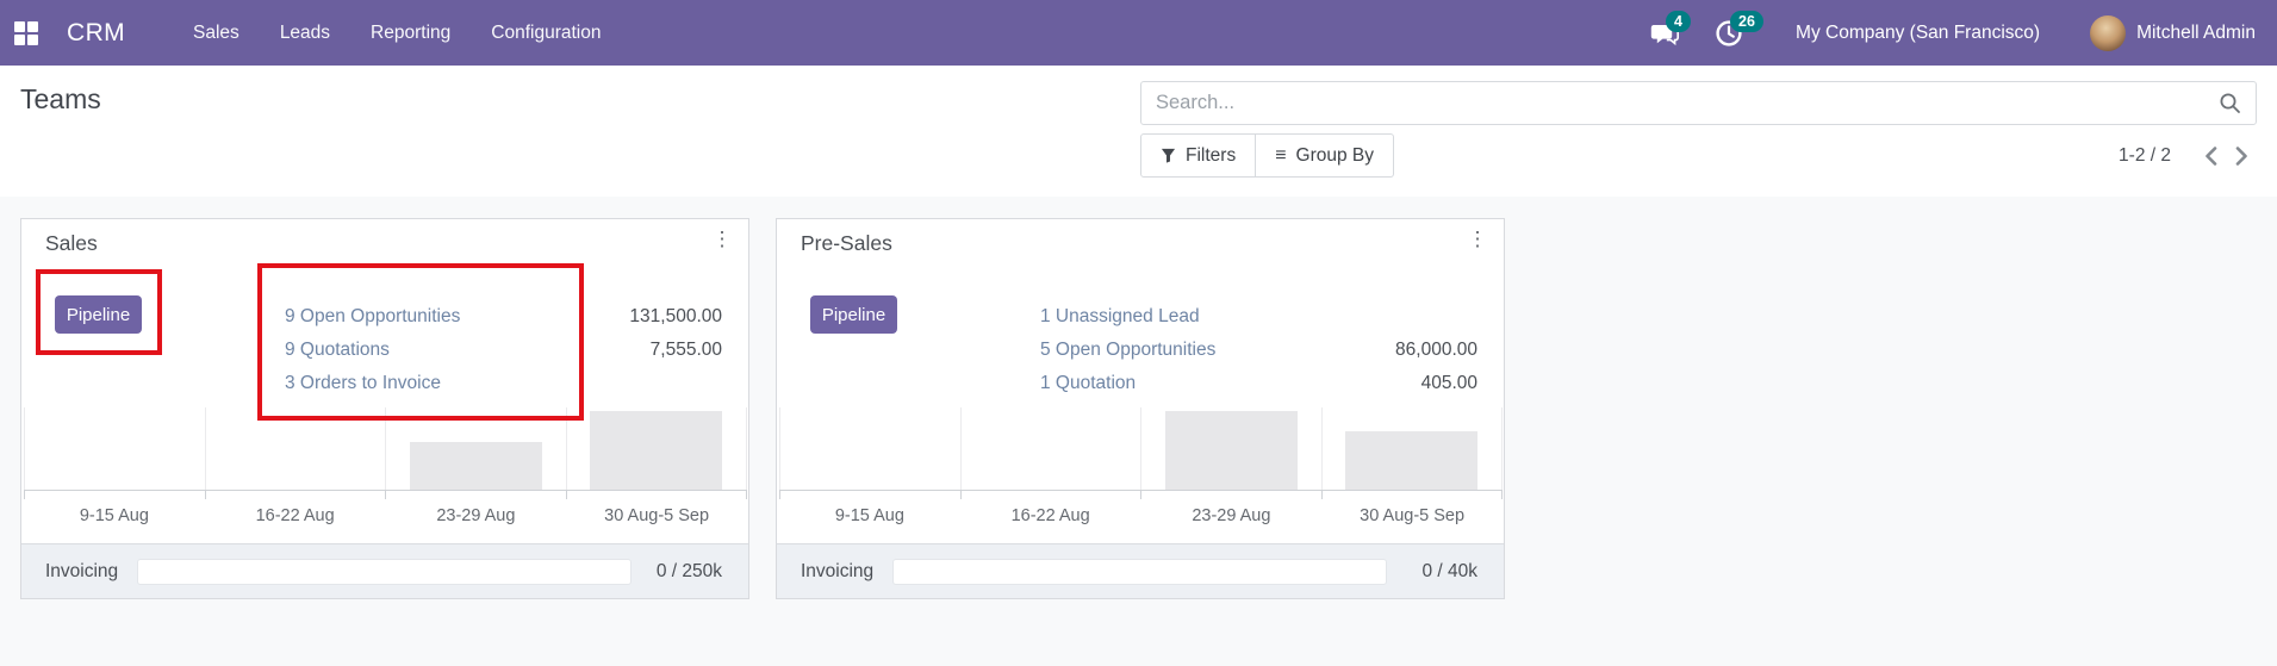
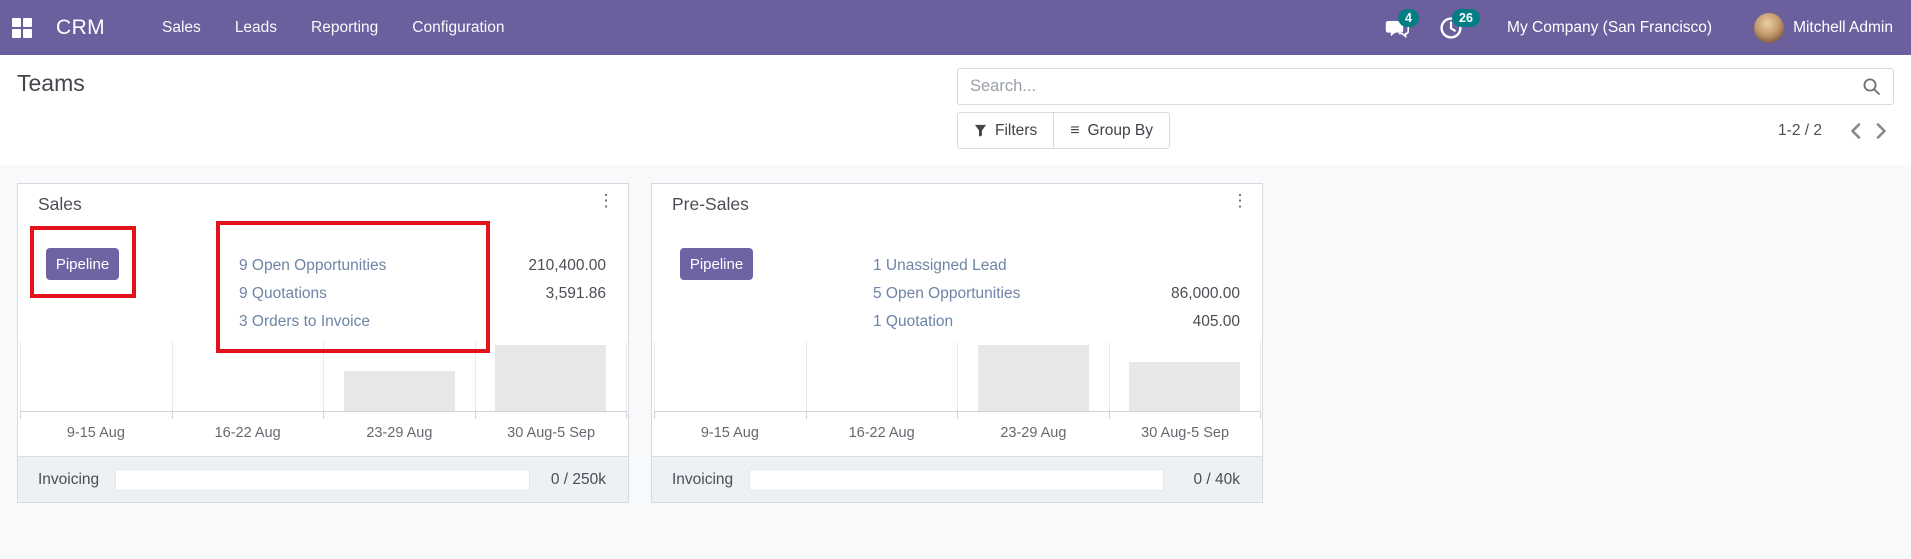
  CRM
  Sales
  Leads
  Reporting
  Configuration
  4
  26
  My Company (San Francisco)
  Mitchell Admin
  Teams
  Search...
  Filters
  ≡
  Group By
  1-2 / 2
  Sales
  ⋮
  Pipeline
  9 Open Opportunities
- 131,500.00
+ 210,400.00
  9 Quotations
- 7,555.00
+ 3,591.86
  3 Orders to Invoice
  9-15 Aug
  16-22 Aug
  23-29 Aug
  30 Aug-5 Sep
  Invoicing
  0 / 250k
  Pre-Sales
  ⋮
  Pipeline
  1 Unassigned Lead
  5 Open Opportunities
  86,000.00
  1 Quotation
  405.00
  9-15 Aug
  16-22 Aug
  23-29 Aug
  30 Aug-5 Sep
  Invoicing
  0 / 40k
